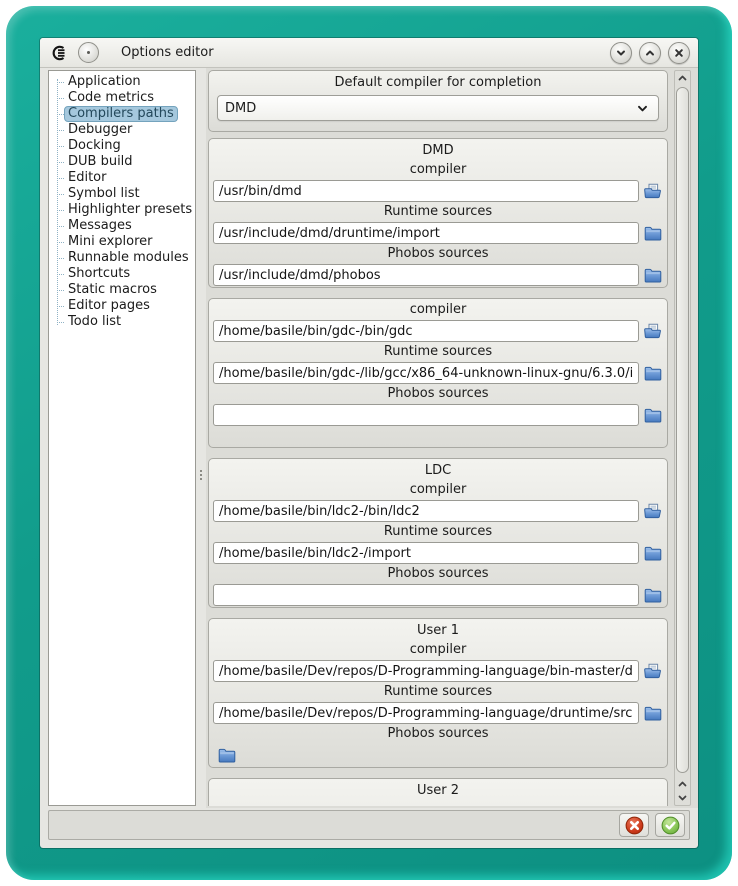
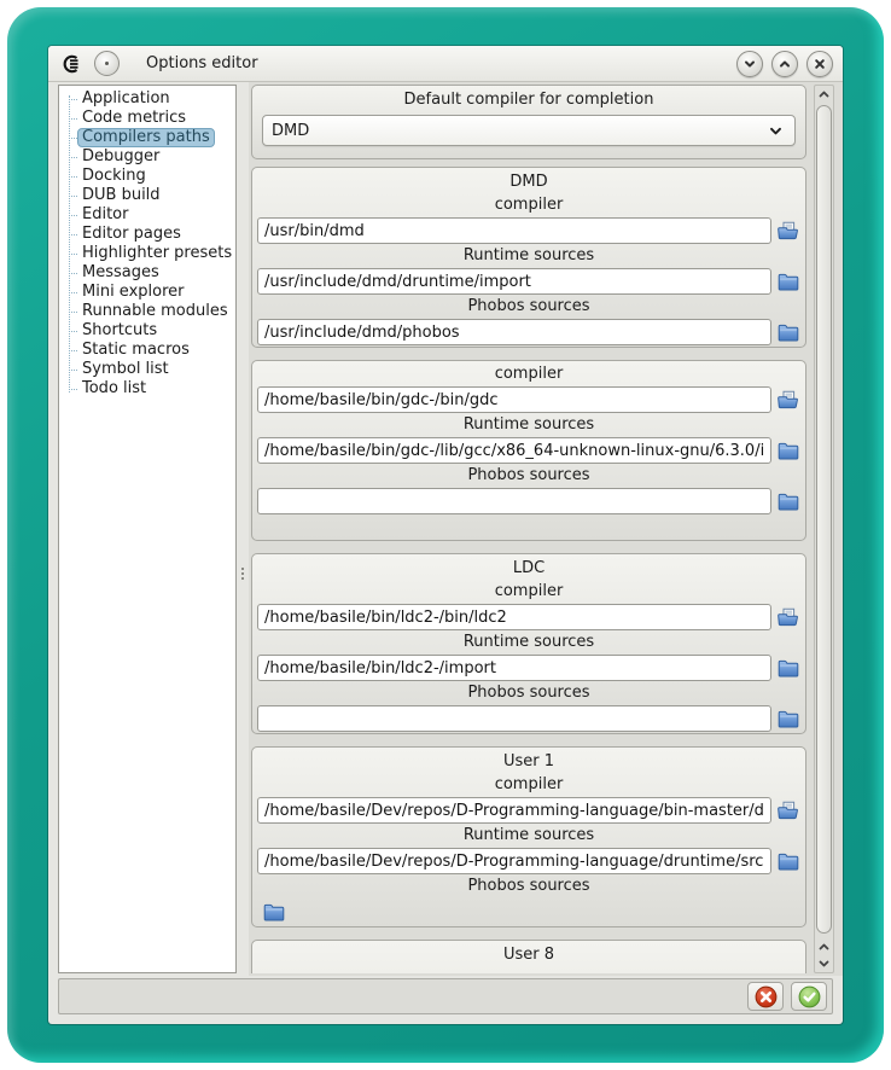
  Options editor
  Application
  Code metrics
  Compilers paths
  Debugger
  Docking
  DUB build
  Editor
- Symbol list
+ Editor pages
  Highlighter presets
  Messages
  Mini explorer
  Runnable modules
  Shortcuts
  Static macros
- Editor pages
+ Symbol list
  Todo list
  Default compiler for completion
  DMD
  DMD
  compiler
  /usr/bin/dmd
  Runtime sources
  /usr/include/dmd/druntime/import
  Phobos sources
  /usr/include/dmd/phobos
  compiler
  /home/basile/bin/gdc-/bin/gdc
  Runtime sources
  /home/basile/bin/gdc-/lib/gcc/x86_64-unknown-linux-gnu/6.3.0/i
  Phobos sources
  LDC
  compiler
  /home/basile/bin/ldc2-/bin/ldc2
  Runtime sources
  /home/basile/bin/ldc2-/import
  Phobos sources
  User 1
  compiler
  /home/basile/Dev/repos/D-Programming-language/bin-master/d
  Runtime sources
  /home/basile/Dev/repos/D-Programming-language/druntime/src
  Phobos sources
- User 2
+ User 8
